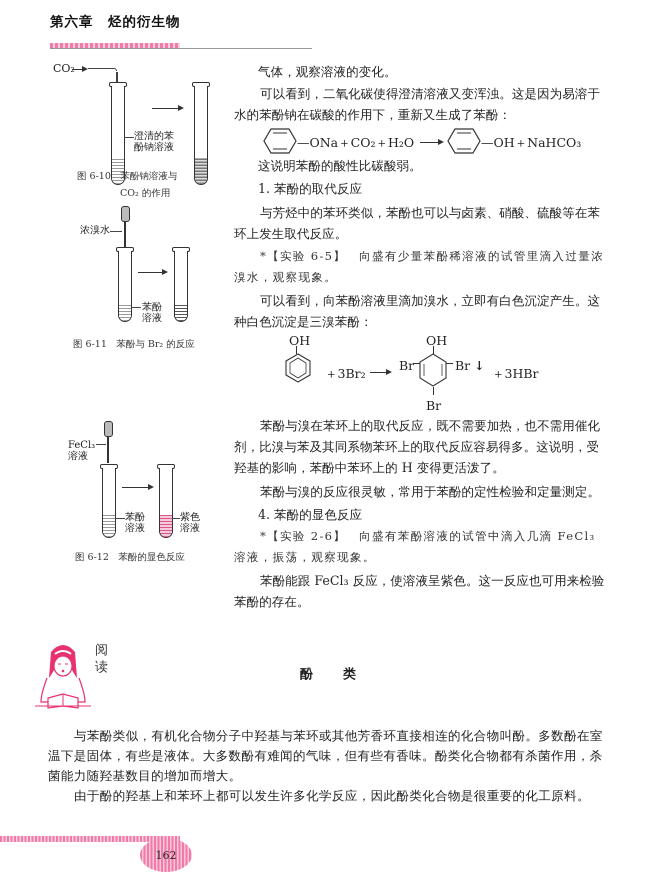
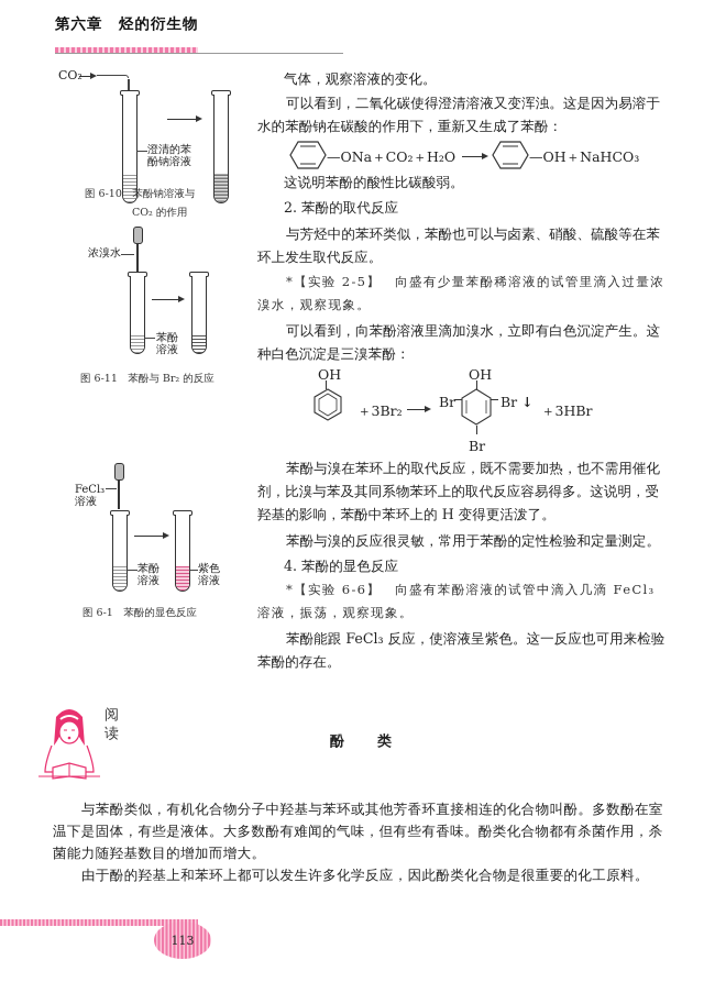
  第六章 烃的衍生物
  澄清的苯
  酚钠溶液
  图 6-10 苯酚钠溶液与
  CO₂ 的作用
  浓溴水
  苯酚
  溶液
  图 6-11 苯酚与 Br₂ 的反应
  FeCl₃
  溶液
  苯酚
  溶液
  紫色
  溶液
- 图 6-12 苯酚的显色反应
+ 图 6-1 苯酚的显色反应
  气体，观察溶液的变化。
  可以看到，二氧化碳使得澄清溶液又变浑浊。这是因为易溶于水的苯酚钠在碳酸的作用下，重新又生成了苯酚：
  —ONa＋CO₂＋H₂O
  —OH＋NaHCO₃
  这说明苯酚的酸性比碳酸弱。
- 1. 苯酚的取代反应
+ 2. 苯酚的取代反应
  与芳烃中的苯环类似，苯酚也可以与卤素、硝酸、硫酸等在苯环上发生取代反应。
- *【实验 6-5】 向盛有少量苯酚稀溶液的试管里滴入过量浓溴水，观察现象。
+ *【实验 2-5】 向盛有少量苯酚稀溶液的试管里滴入过量浓溴水，观察现象。
  可以看到，向苯酚溶液里滴加溴水，立即有白色沉淀产生。这种白色沉淀是三溴苯酚：
  OH
  ＋3Br₂
  OH
  Br
  Br ↓
  Br
  ＋3HBr
  苯酚与溴在苯环上的取代反应，既不需要加热，也不需用催化剂，比溴与苯及其同系物苯环上的取代反应容易得多。这说明，受羟基的影响，苯酚中苯环上的 H 变得更活泼了。
  苯酚与溴的反应很灵敏，常用于苯酚的定性检验和定量测定。
  4. 苯酚的显色反应
- *【实验 2-6】 向盛有苯酚溶液的试管中滴入几滴 FeCl₃ 溶液，振荡，观察现象。
+ *【实验 6-6】 向盛有苯酚溶液的试管中滴入几滴 FeCl₃ 溶液，振荡，观察现象。
  苯酚能跟 FeCl₃ 反应，使溶液呈紫色。这一反应也可用来检验苯酚的存在。
  阅读
  酚类
  与苯酚类似，有机化合物分子中羟基与苯环或其他芳香环直接相连的化合物叫酚。多数酚在室温下是固体，有些是液体。大多数酚有难闻的气味，但有些有香味。酚类化合物都有杀菌作用，杀菌能力随羟基数目的增加而增大。
  由于酚的羟基上和苯环上都可以发生许多化学反应，因此酚类化合物是很重要的化工原料。
- 162
+ 113
